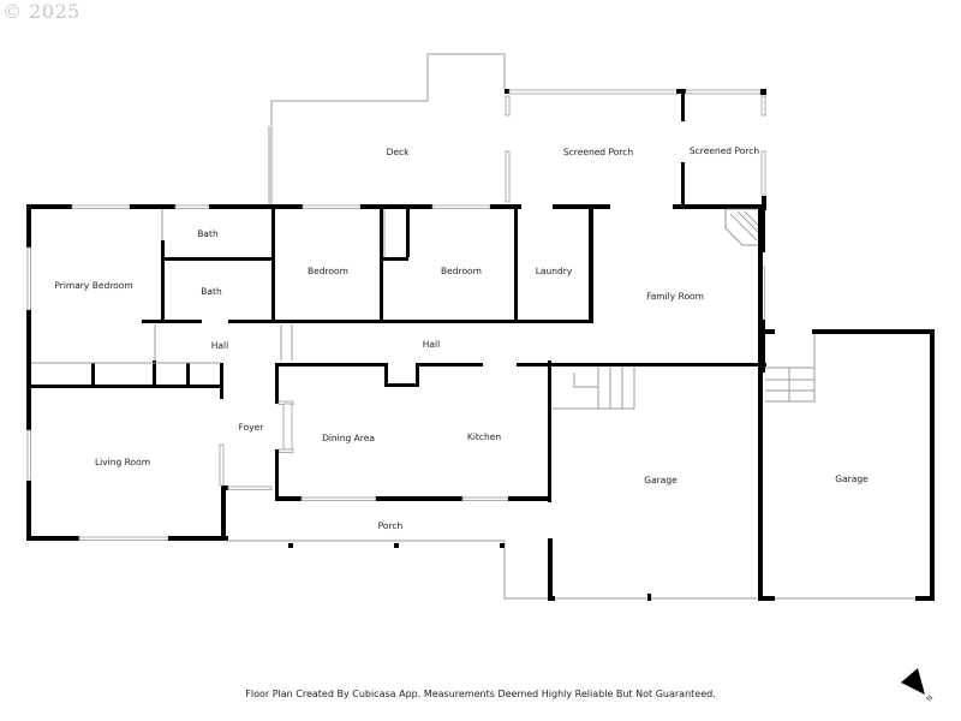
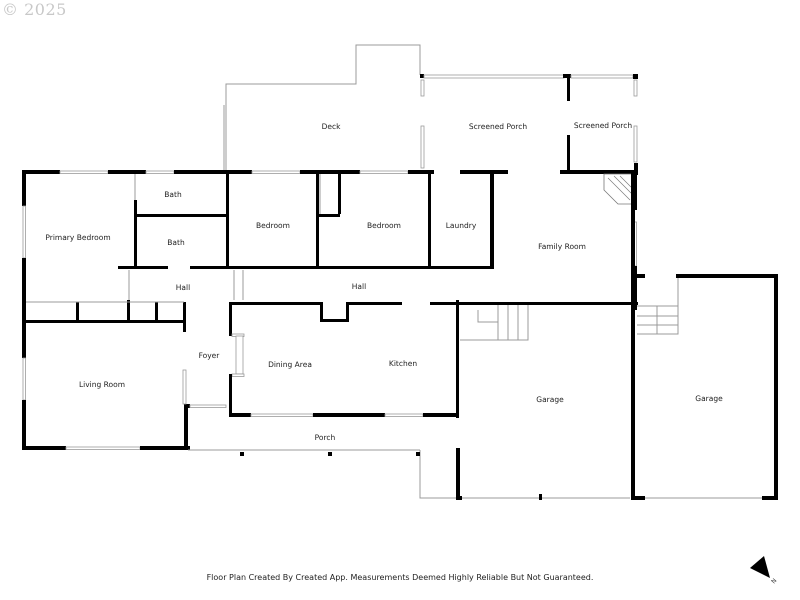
  © 2025
  Deck
  Screened Porch
  Screened Porch
  Primary Bedroom
  Bath
  Bath
  Bedroom
  Bedroom
  Laundry
  Family Room
  Hall
  Hall
  Foyer
  Living Room
  Dining Area
  Kitchen
  Porch
  Garage
  Garage
- Floor Plan Created By Cubicasa App. Measurements Deemed Highly Reliable But Not Guaranteed.
+ Floor Plan Created By Created App. Measurements Deemed Highly Reliable But Not Guaranteed.
